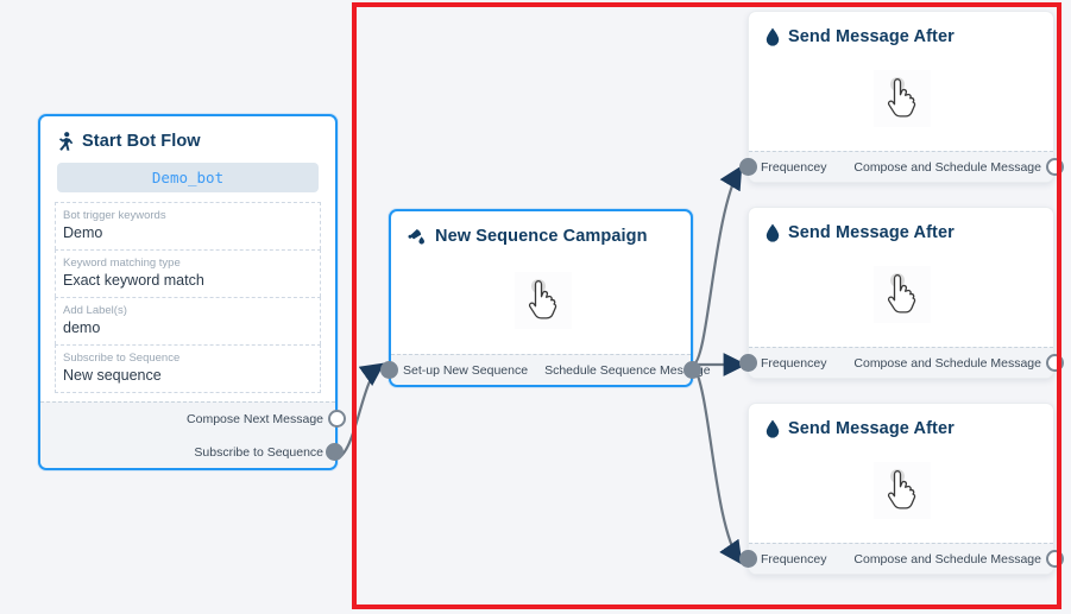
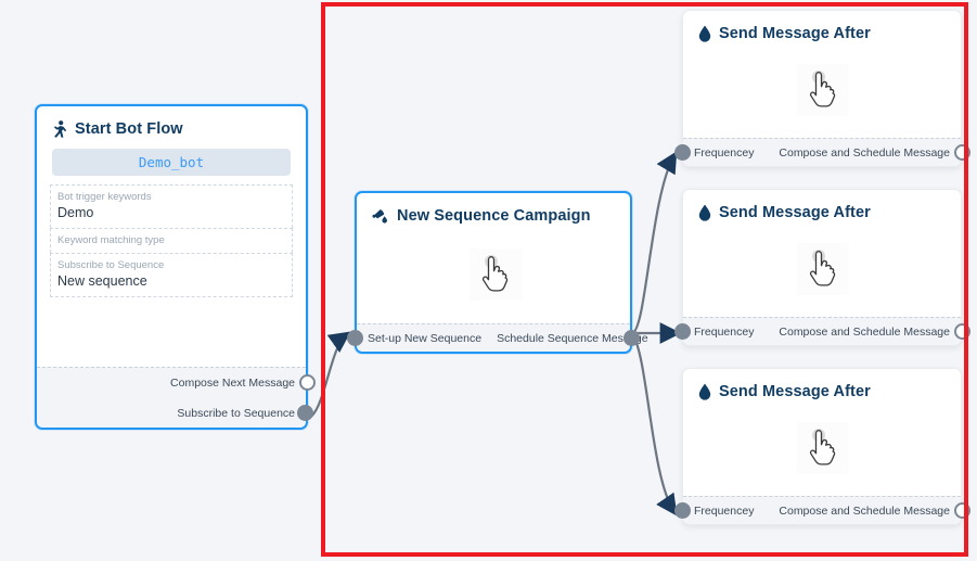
  Start Bot Flow
  Demo_bot
  Bot trigger keywords
  Demo
  Keyword matching type
- Exact keyword match
- Add Label(s)
- demo
  Subscribe to Sequence
  New sequence
  Compose Next Message
  Subscribe to Sequence
  New Sequence Campaign
  Set-up New Sequence
  Schedule Sequence Mese
  Send Message After
  Frequencey
  Compose and Schedule Message
  Send Message After
  Frequencey
  Compose and Schedule Message
  Send Message After
  Frequencey
  Compose and Schedule Message
